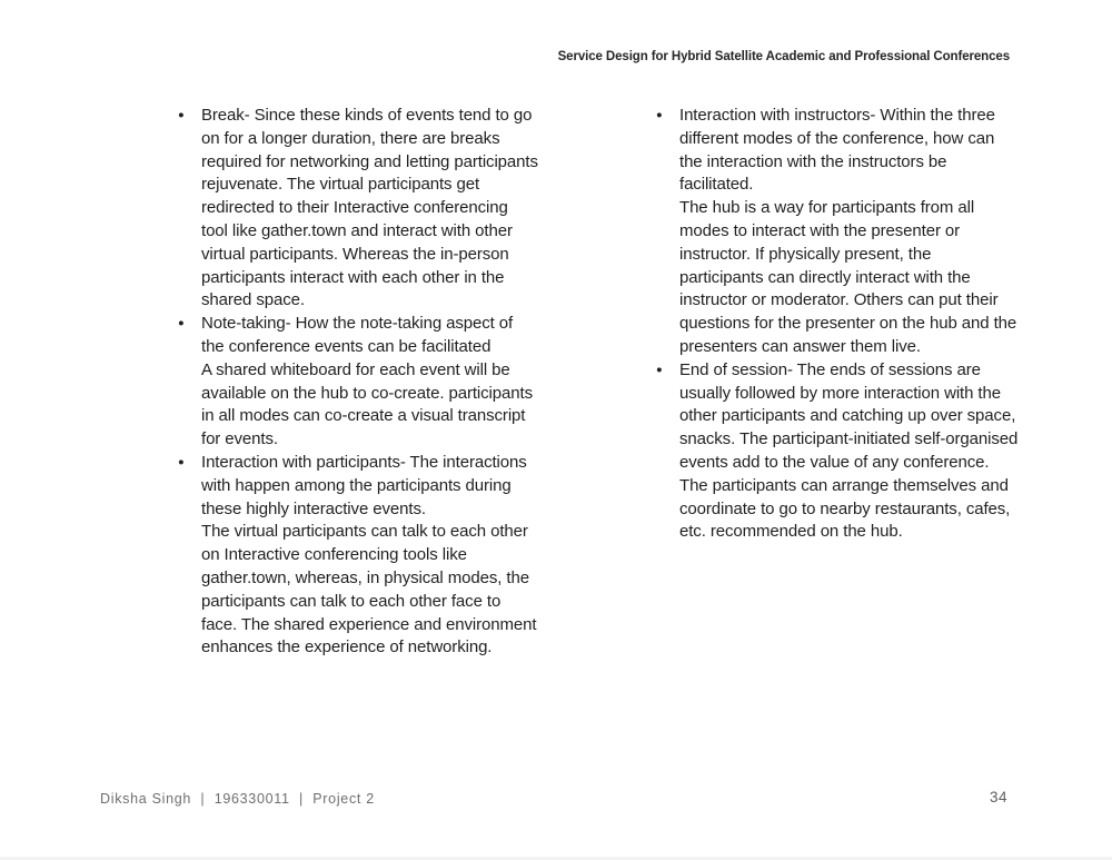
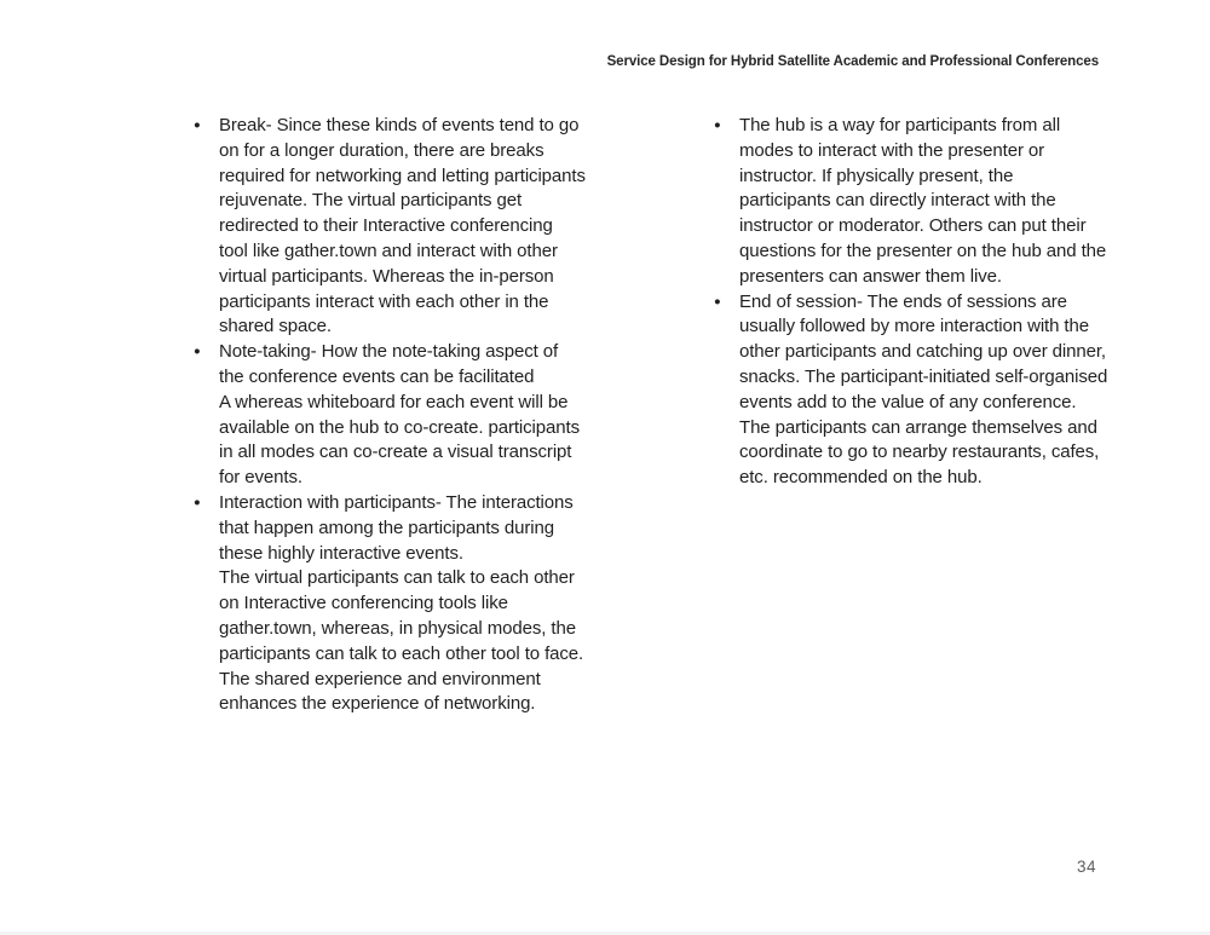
  Service Design for Hybrid Satellite Academic and Professional Conferences
  ●
  Break- Since these kinds of events tend to go on for a longer duration, there are breaks required for networking and letting participants rejuvenate. The virtual participants get redirected to their Interactive conferencing tool like gather.town and interact with other virtual participants. Whereas the in-person participants interact with each other in the shared space.
  ●
  Note-taking- How the note-taking aspect of the conference events can be facilitated
- A shared whiteboard for each event will be available on the hub to co-create. participants in all modes can co-create a visual transcript for events.
+ A whereas whiteboard for each event will be available on the hub to co-create. participants in all modes can co-create a visual transcript for events.
  ●
- Interaction with participants- The interactions with happen among the participants during these highly interactive events.
+ Interaction with participants- The interactions that happen among the participants during these highly interactive events.
- The virtual participants can talk to each other on Interactive conferencing tools like gather.town, whereas, in physical modes, the participants can talk to each other face to face. The shared experience and environment enhances the experience of networking.
+ The virtual participants can talk to each other on Interactive conferencing tools like gather.town, whereas, in physical modes, the participants can talk to each other tool to face. The shared experience and environment enhances the experience of networking.
  ●
- Interaction with instructors- Within the three different modes of the conference, how can the interaction with the instructors be facilitated.
  The hub is a way for participants from all modes to interact with the presenter or instructor. If physically present, the participants can directly interact with the instructor or moderator. Others can put their questions for the presenter on the hub and the presenters can answer them live.
  ●
- End of session- The ends of sessions are usually followed by more interaction with the other participants and catching up over space, snacks. The participant-initiated self-organised events add to the value of any conference. The participants can arrange themselves and coordinate to go to nearby restaurants, cafes, etc. recommended on the hub.
+ End of session- The ends of sessions are usually followed by more interaction with the other participants and catching up over dinner, snacks. The participant-initiated self-organised events add to the value of any conference. The participants can arrange themselves and coordinate to go to nearby restaurants, cafes, etc. recommended on the hub.
- Diksha Singh | 196330011 | Project 2
  34
